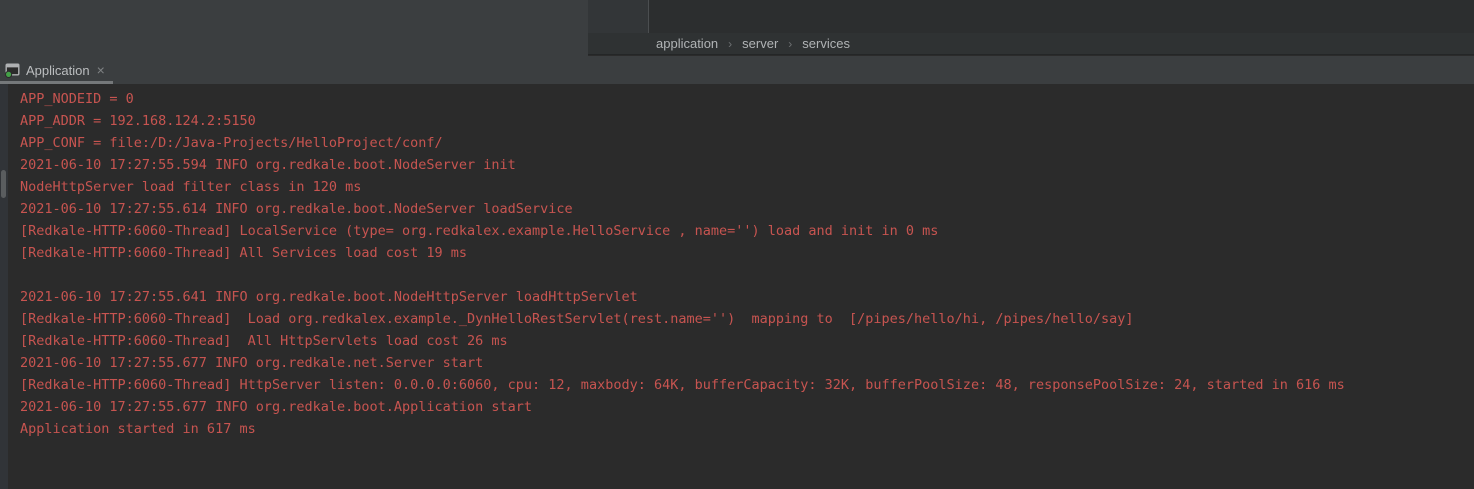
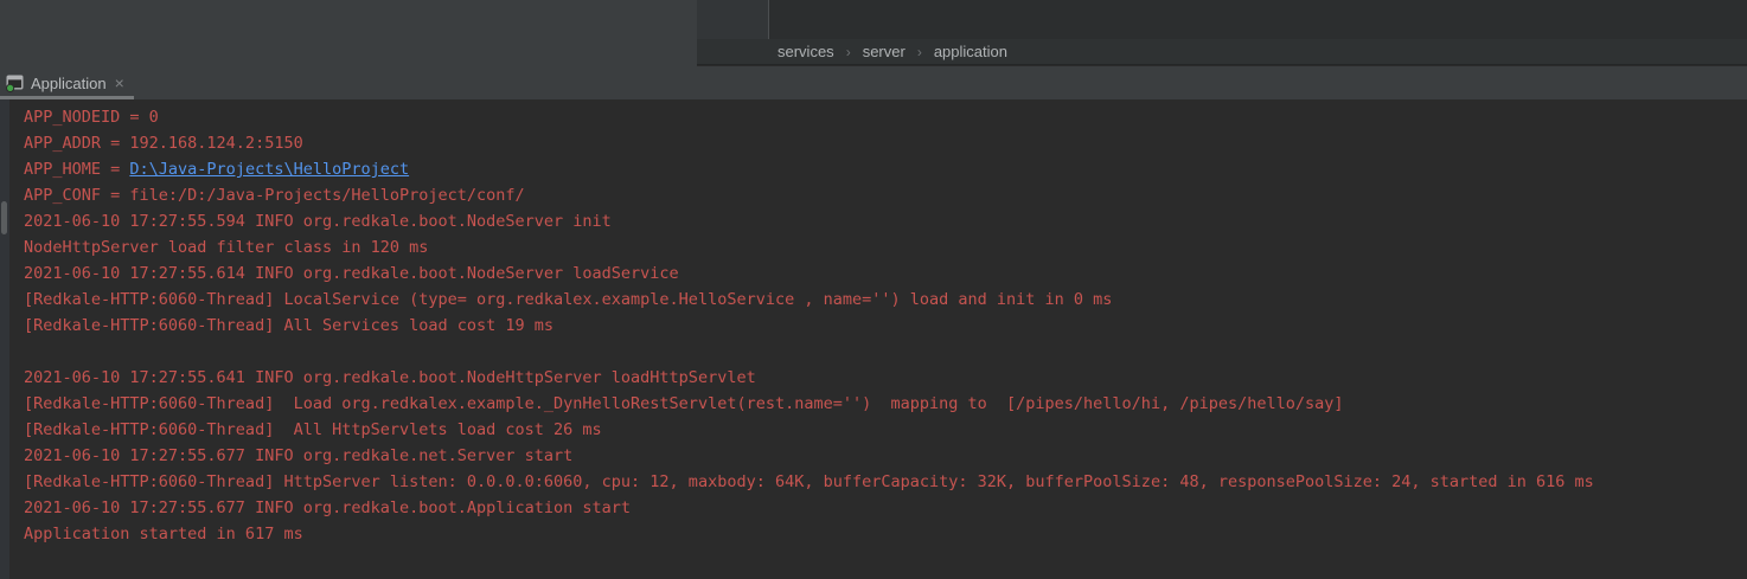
- application
+ services
  ›
  server
  ›
- services
+ application
  Application
  ×
  APP_NODEID = 0
  APP_ADDR = 192.168.124.2:5150
+ APP_HOME = D:\Java-Projects\HelloProject
  APP_CONF = file:/D:/Java-Projects/HelloProject/conf/
  2021-06-10 17:27:55.594 INFO org.redkale.boot.NodeServer init
  NodeHttpServer load filter class in 120 ms
  2021-06-10 17:27:55.614 INFO org.redkale.boot.NodeServer loadService
  [Redkale-HTTP:6060-Thread] LocalService (type= org.redkalex.example.HelloService , name='') load and init in 0 ms
  [Redkale-HTTP:6060-Thread] All Services load cost 19 ms
  2021-06-10 17:27:55.641 INFO org.redkale.boot.NodeHttpServer loadHttpServlet
  [Redkale-HTTP:6060-Thread] Load org.redkalex.example._DynHelloRestServlet(rest.name='') mapping to [/pipes/hello/hi, /pipes/hello/say]
  [Redkale-HTTP:6060-Thread] All HttpServlets load cost 26 ms
  2021-06-10 17:27:55.677 INFO org.redkale.net.Server start
  [Redkale-HTTP:6060-Thread] HttpServer listen: 0.0.0.0:6060, cpu: 12, maxbody: 64K, bufferCapacity: 32K, bufferPoolSize: 48, responsePoolSize: 24, started in 616 ms
  2021-06-10 17:27:55.677 INFO org.redkale.boot.Application start
  Application started in 617 ms
